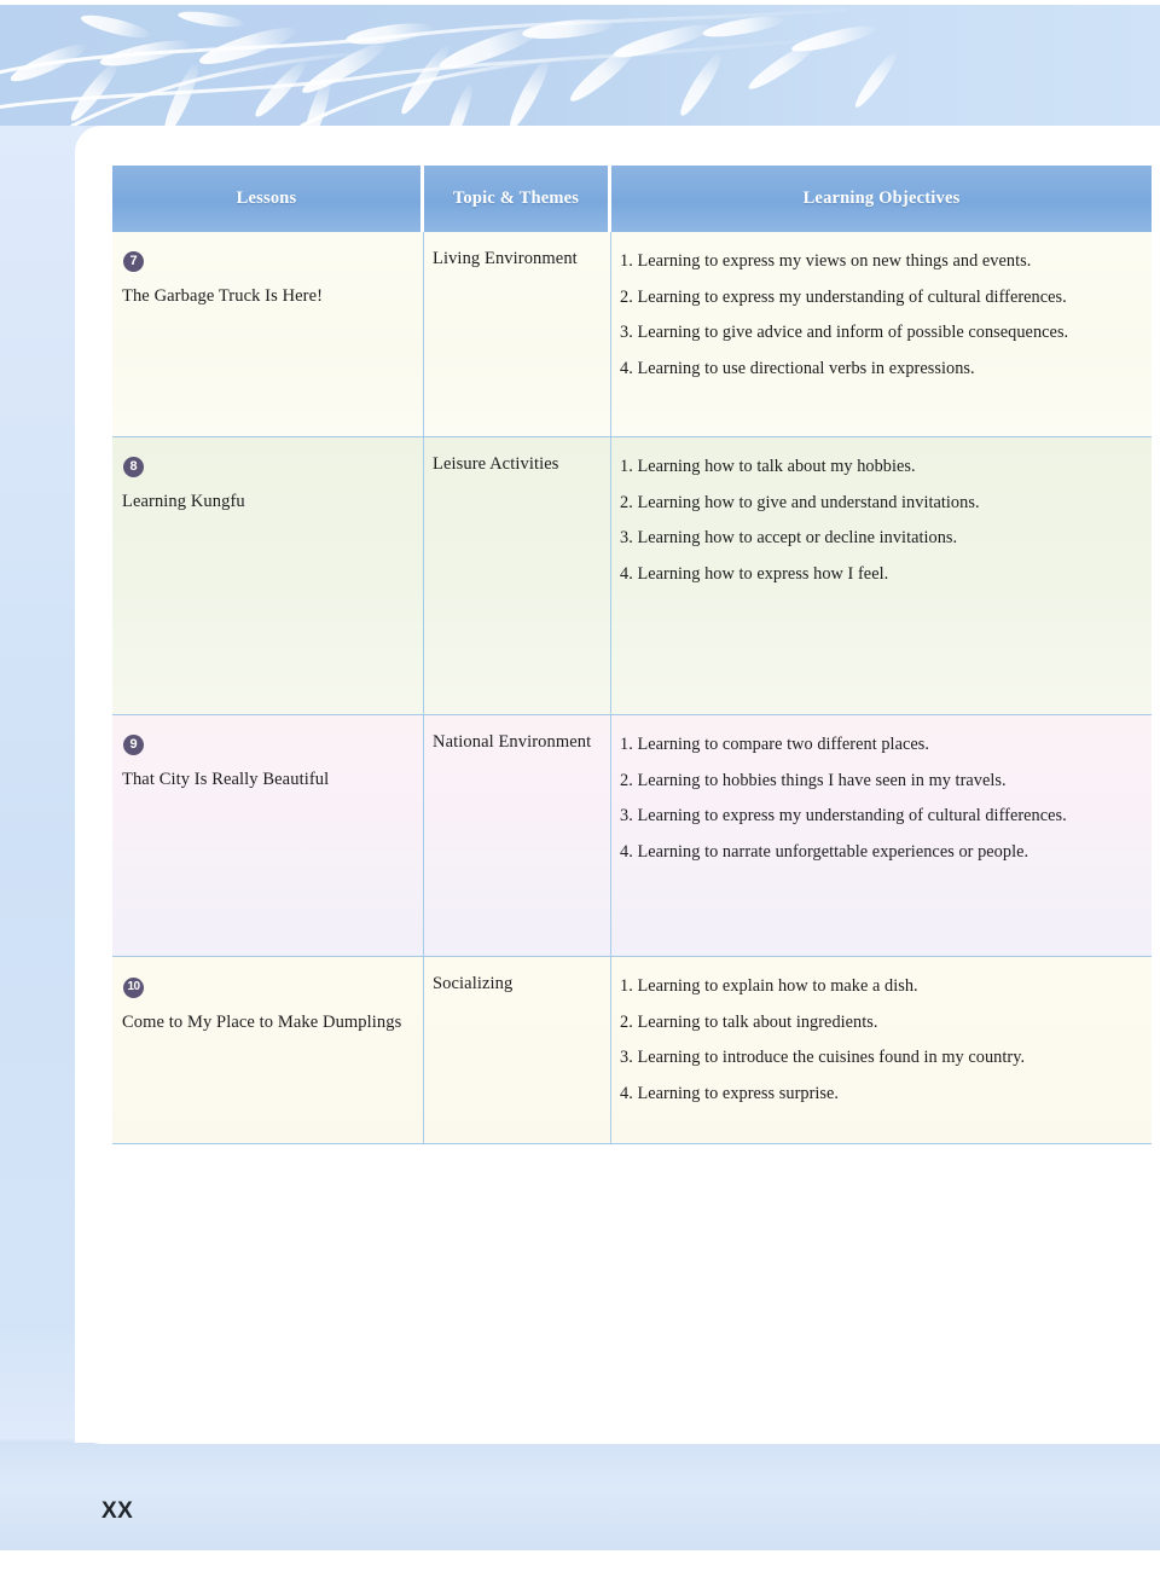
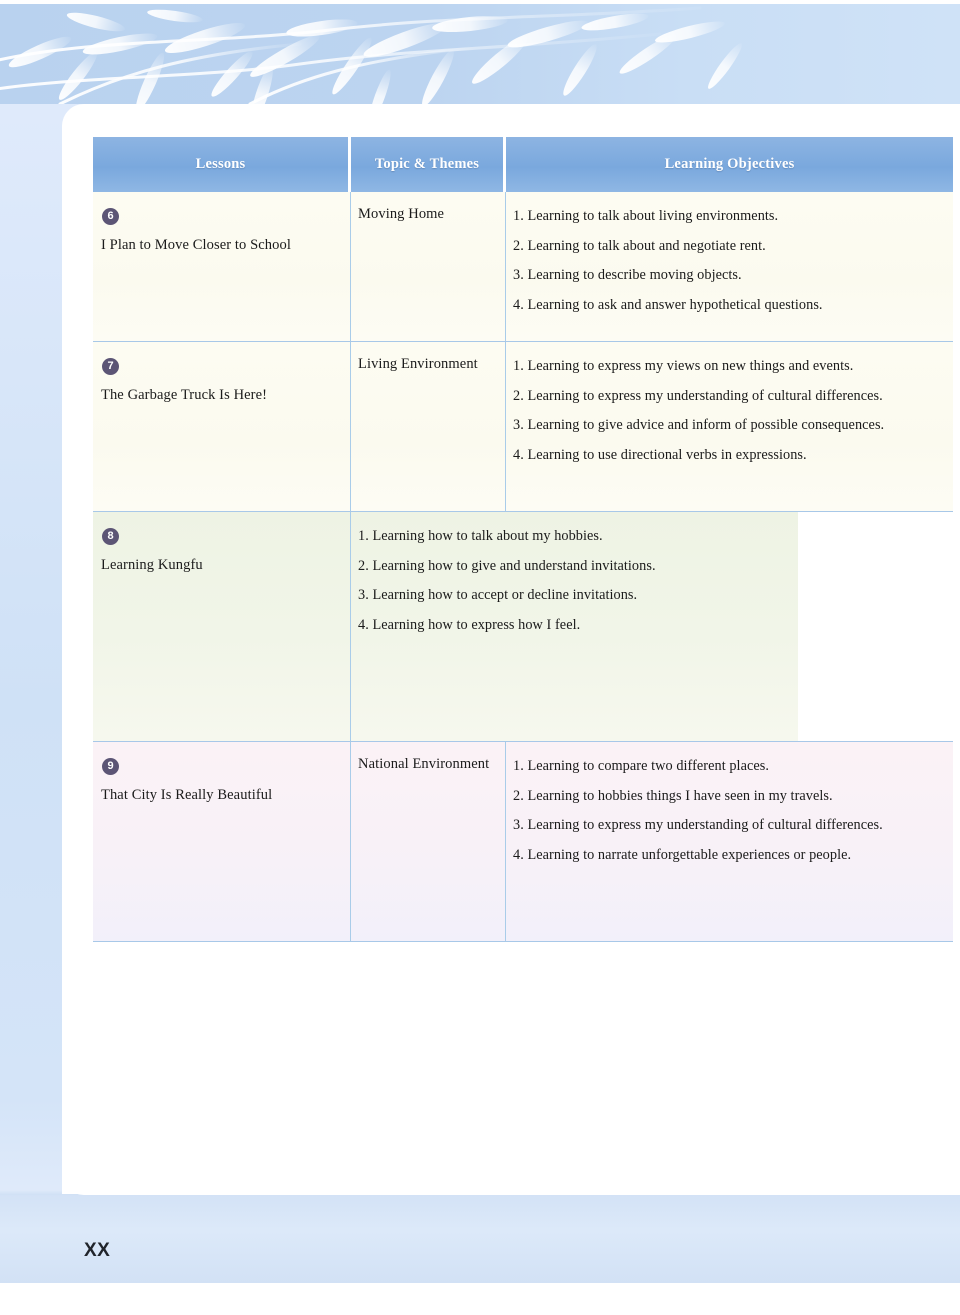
  Lessons
  Topic & Themes
  Learning Objectives
+ 6
+ I Plan to Move Closer to School
+ Moving Home
+ 1. Learning to talk about living environments.
+ 2. Learning to talk about and negotiate rent.
+ 3. Learning to describe moving objects.
+ 4. Learning to ask and answer hypothetical questions.
  7
  The Garbage Truck Is Here!
  Living Environment
  1. Learning to express my views on new things and events.
  2. Learning to express my understanding of cultural differences.
  3. Learning to give advice and inform of possible consequences.
  4. Learning to use directional verbs in expressions.
  8
  Learning Kungfu
- Leisure Activities
  1. Learning how to talk about my hobbies.
  2. Learning how to give and understand invitations.
  3. Learning how to accept or decline invitations.
  4. Learning how to express how I feel.
  9
  That City Is Really Beautiful
  National Environment
  1. Learning to compare two different places.
  2. Learning to hobbies things I have seen in my travels.
  3. Learning to express my understanding of cultural differences.
  4. Learning to narrate unforgettable experiences or people.
- 10
- Come to My Place to Make Dumplings
- Socializing
- 1. Learning to explain how to make a dish.
- 2. Learning to talk about ingredients.
- 3. Learning to introduce the cuisines found in my country.
- 4. Learning to express surprise.
  XX
